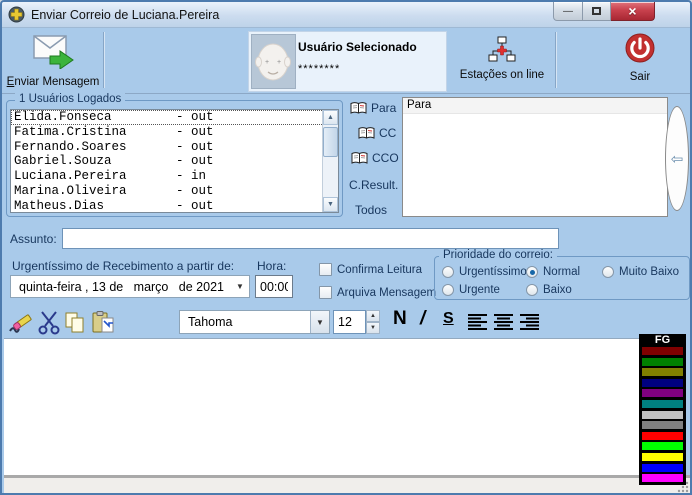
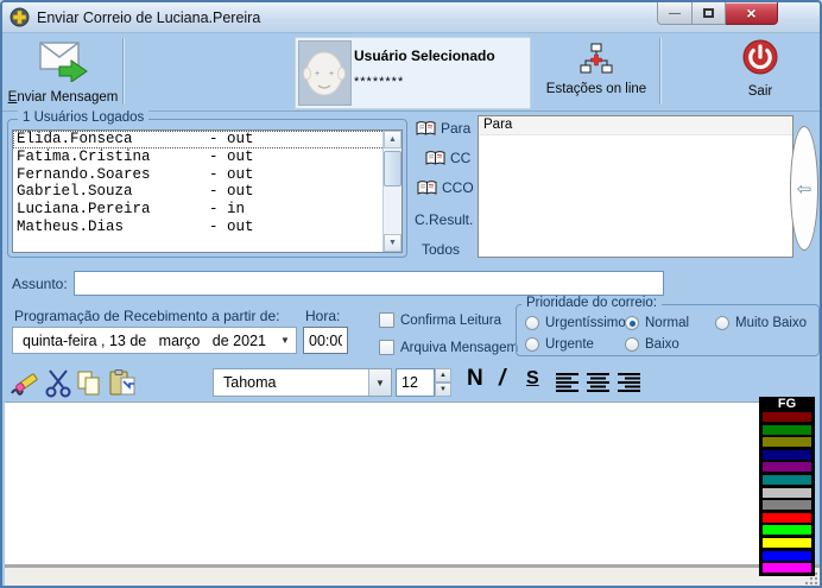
  Enviar Correio de Luciana.Pereira
  —
  ×
  Enviar Mensagem
  Usuário Selecionado
  ********
  Estações on line
  Sair
  1 Usuários Logados
  Elida.Fonseca - out
  Fatima.Cristina - out
  Fernando.Soares - out
  Gabriel.Souza - out
  Luciana.Pereira - in
- Marina.Oliveira - out
  Matheus.Dias - out
  Para
  CC
  CCO
  C.Result.
  Todos
  Para
  ⇦
  Assunto:
- Urgentíssimo de Recebimento a partir de:
+ Programação de Recebimento a partir de:
  quinta-feira , 13 de março de 2021
  ▼
  Hora:
  00:00
  Confirma Leitura
  Arquiva Mensagem
  Prioridade do correio:
  Urgentíssimo
  Normal
  Muito Baixo
  Urgente
  Baixo
  Tahoma
  ▼
  12
  N
  /
  S
  FG
